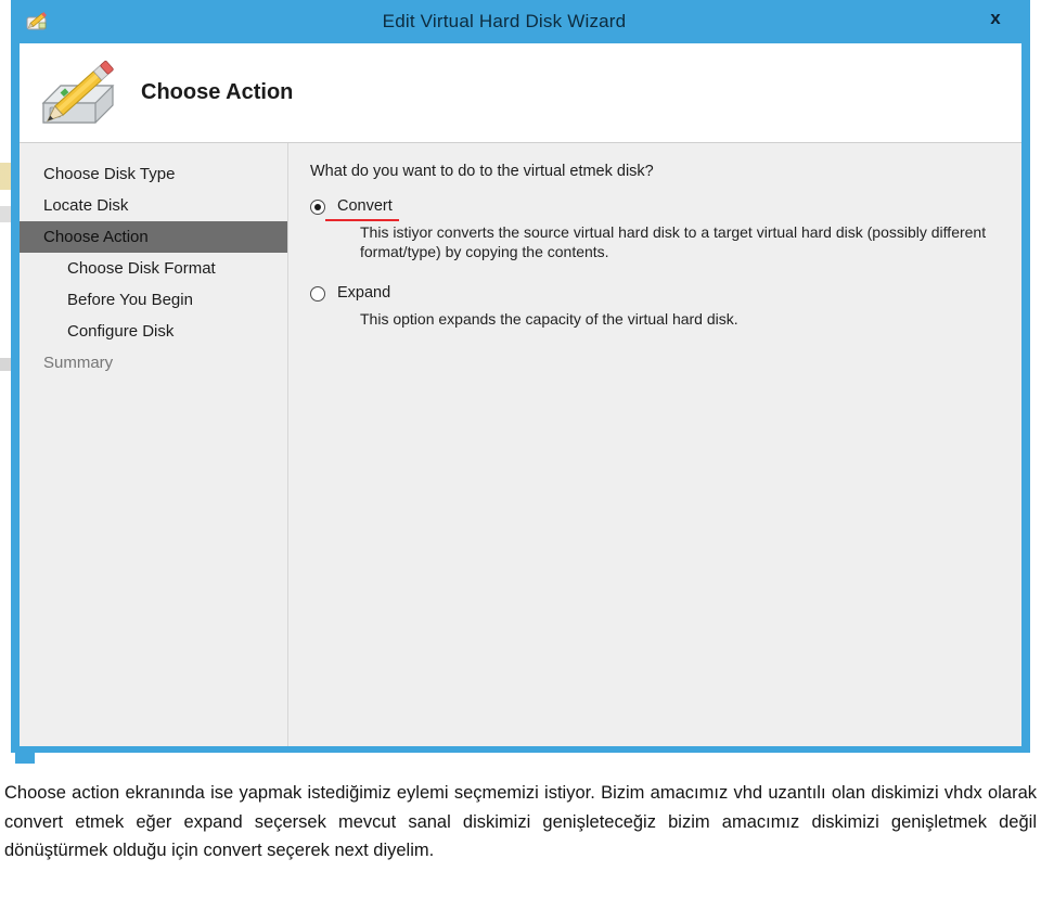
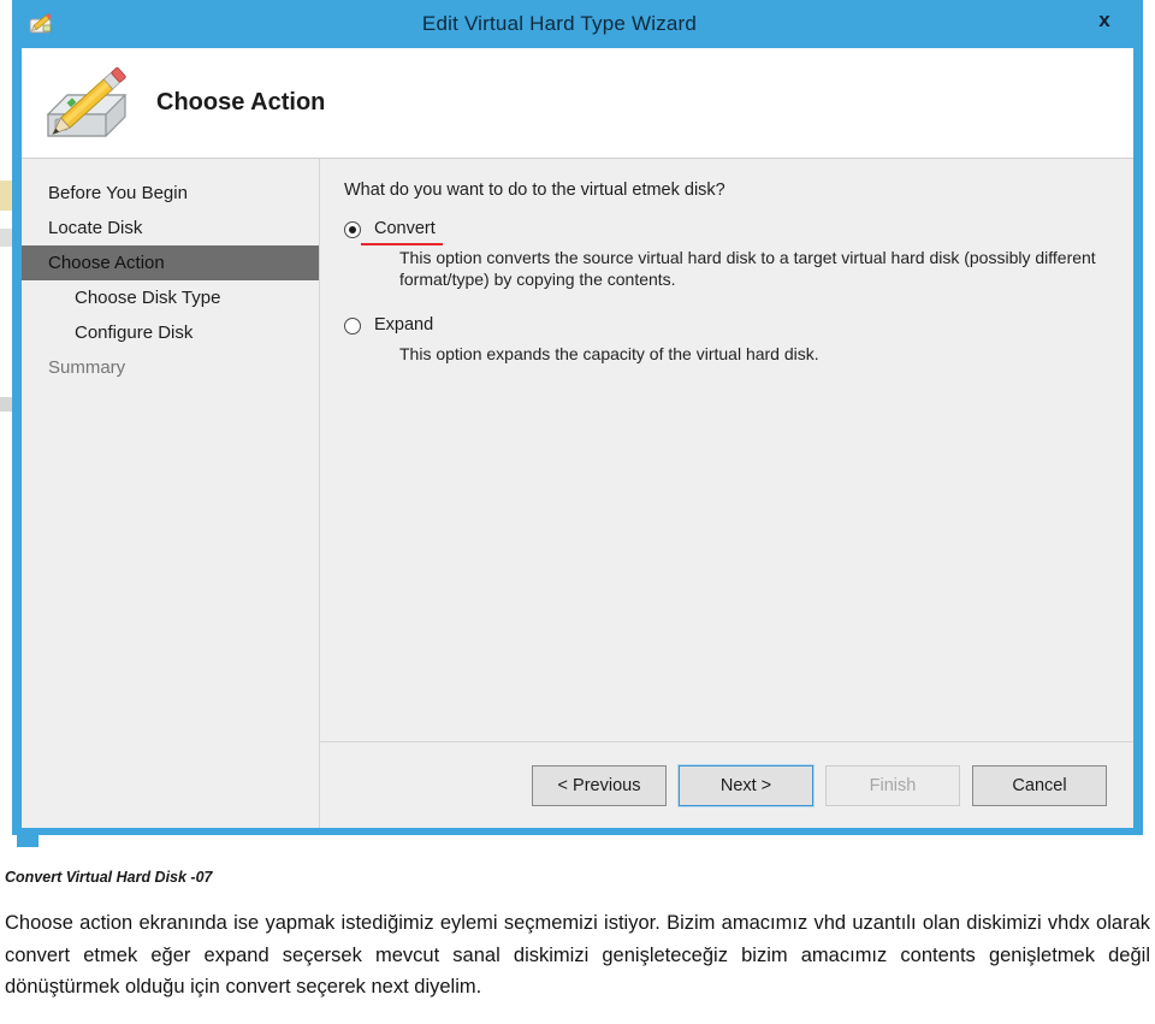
- Edit Virtual Hard Disk Wizard
+ Edit Virtual Hard Type Wizard
  x
  Choose Action
- Choose Disk Type
+ Before You Begin
  Locate Disk
  Choose Action
- Choose Disk Format
- Before You Begin
+ Choose Disk Type
  Configure Disk
  Summary
  What do you want to do to the virtual etmek disk?
  Convert
- This istiyor converts the source virtual hard disk to a target virtual hard disk (possibly different format/type) by copying the contents.
+ This option converts the source virtual hard disk to a target virtual hard disk (possibly different format/type) by copying the contents.
  Expand
  This option expands the capacity of the virtual hard disk.
+ < Previous
+ Next >
+ Finish
+ Cancel
+ Convert Virtual Hard Disk -07
- Choose action ekranında ise yapmak istediğimiz eylemi seçmemizi istiyor. Bizim amacımız vhd uzantılı olan diskimizi vhdx olarak convert etmek eğer expand seçersek mevcut sanal diskimizi genişleteceğiz bizim amacımız diskimizi genişletmek değil dönüştürmek olduğu için convert seçerek next diyelim.
+ Choose action ekranında ise yapmak istediğimiz eylemi seçmemizi istiyor. Bizim amacımız vhd uzantılı olan diskimizi vhdx olarak convert etmek eğer expand seçersek mevcut sanal diskimizi genişleteceğiz bizim amacımız contents genişletmek değil dönüştürmek olduğu için convert seçerek next diyelim.
